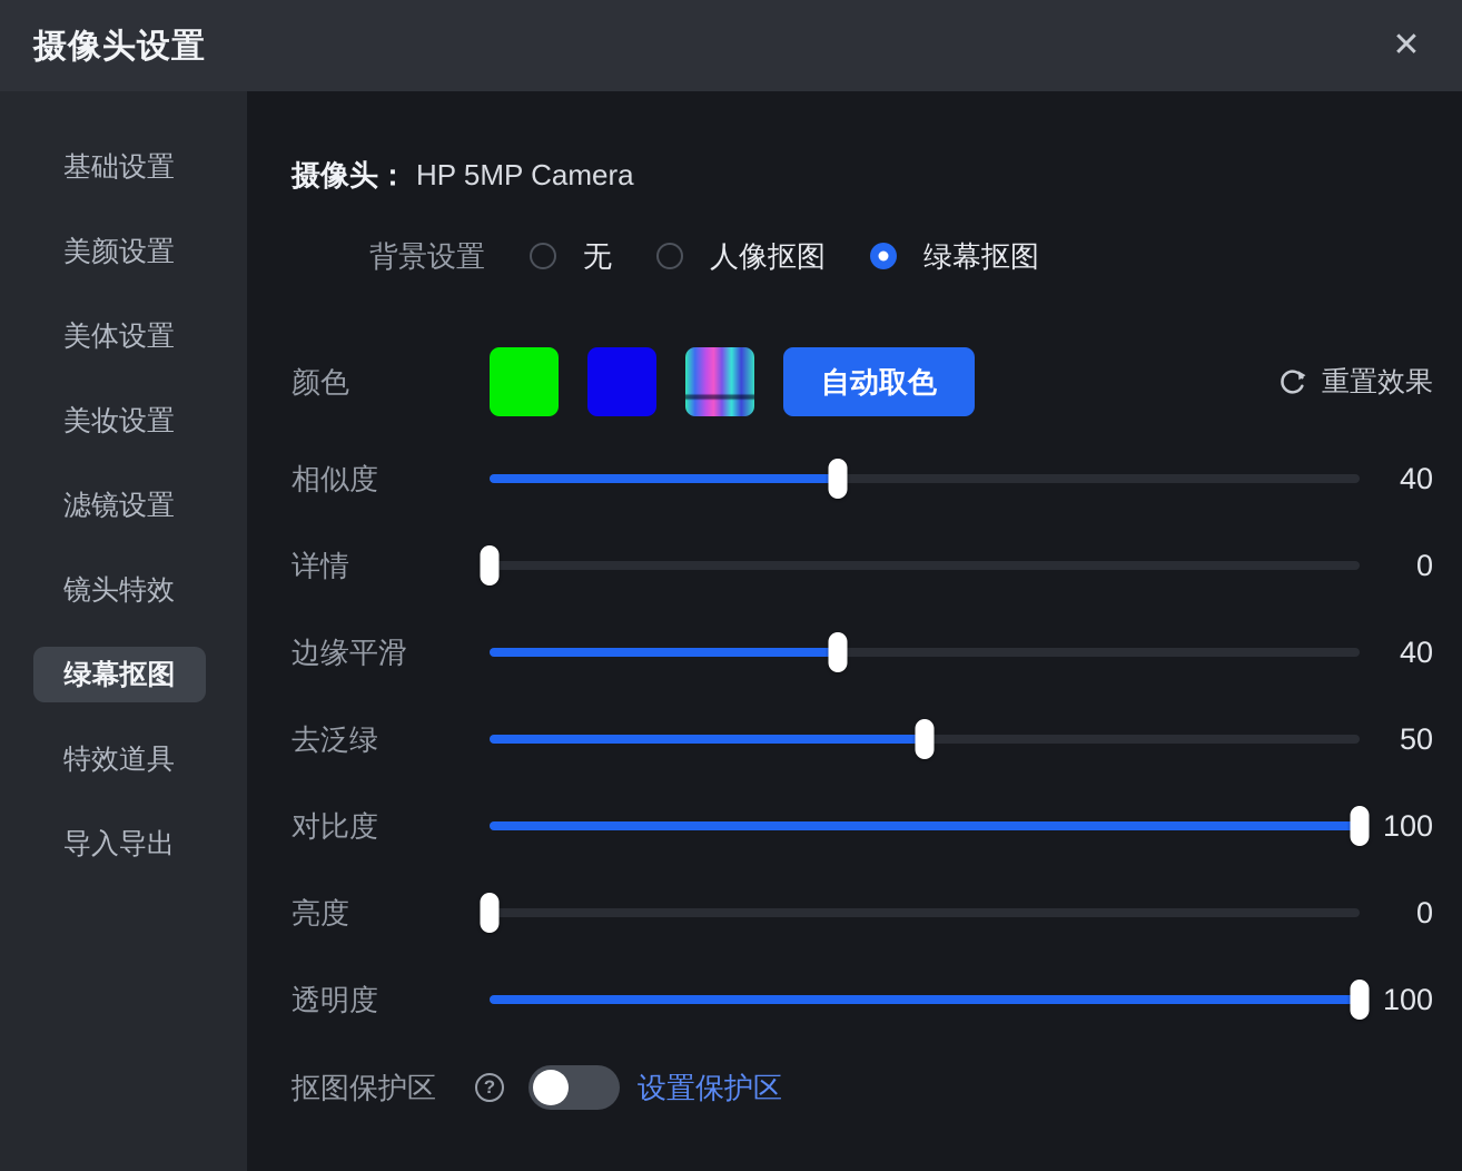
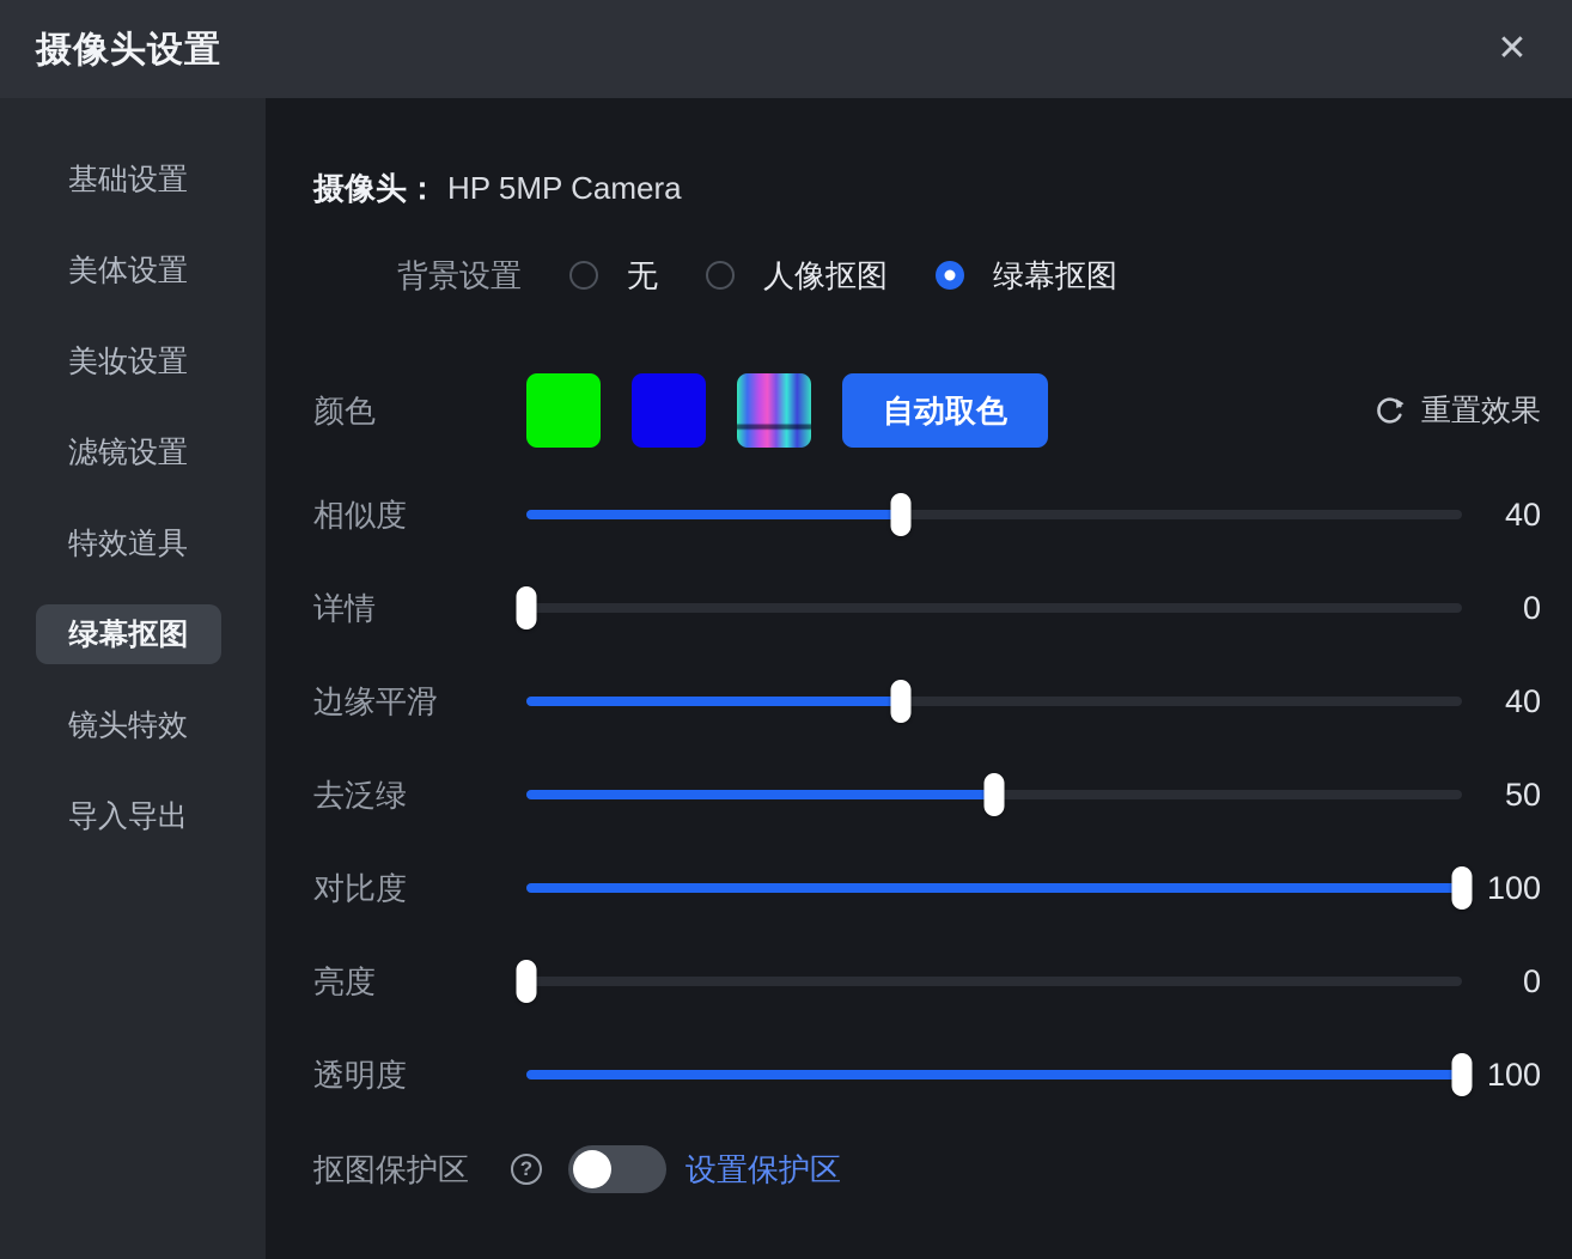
  摄像头设置
  ✕
  基础设置
- 美颜设置
  美体设置
  美妆设置
  滤镜设置
- 镜头特效
+ 特效道具
  绿幕抠图
- 特效道具
+ 镜头特效
  导入导出
  摄像头：
  HP 5MP Camera
  背景设置
  无
  人像抠图
  绿幕抠图
  颜色
  自动取色
  重置效果
  相似度
  40
  详情
  0
  边缘平滑
  40
  去泛绿
  50
  对比度
  100
  亮度
  0
  透明度
  100
  抠图保护区
  ?
  设置保护区
